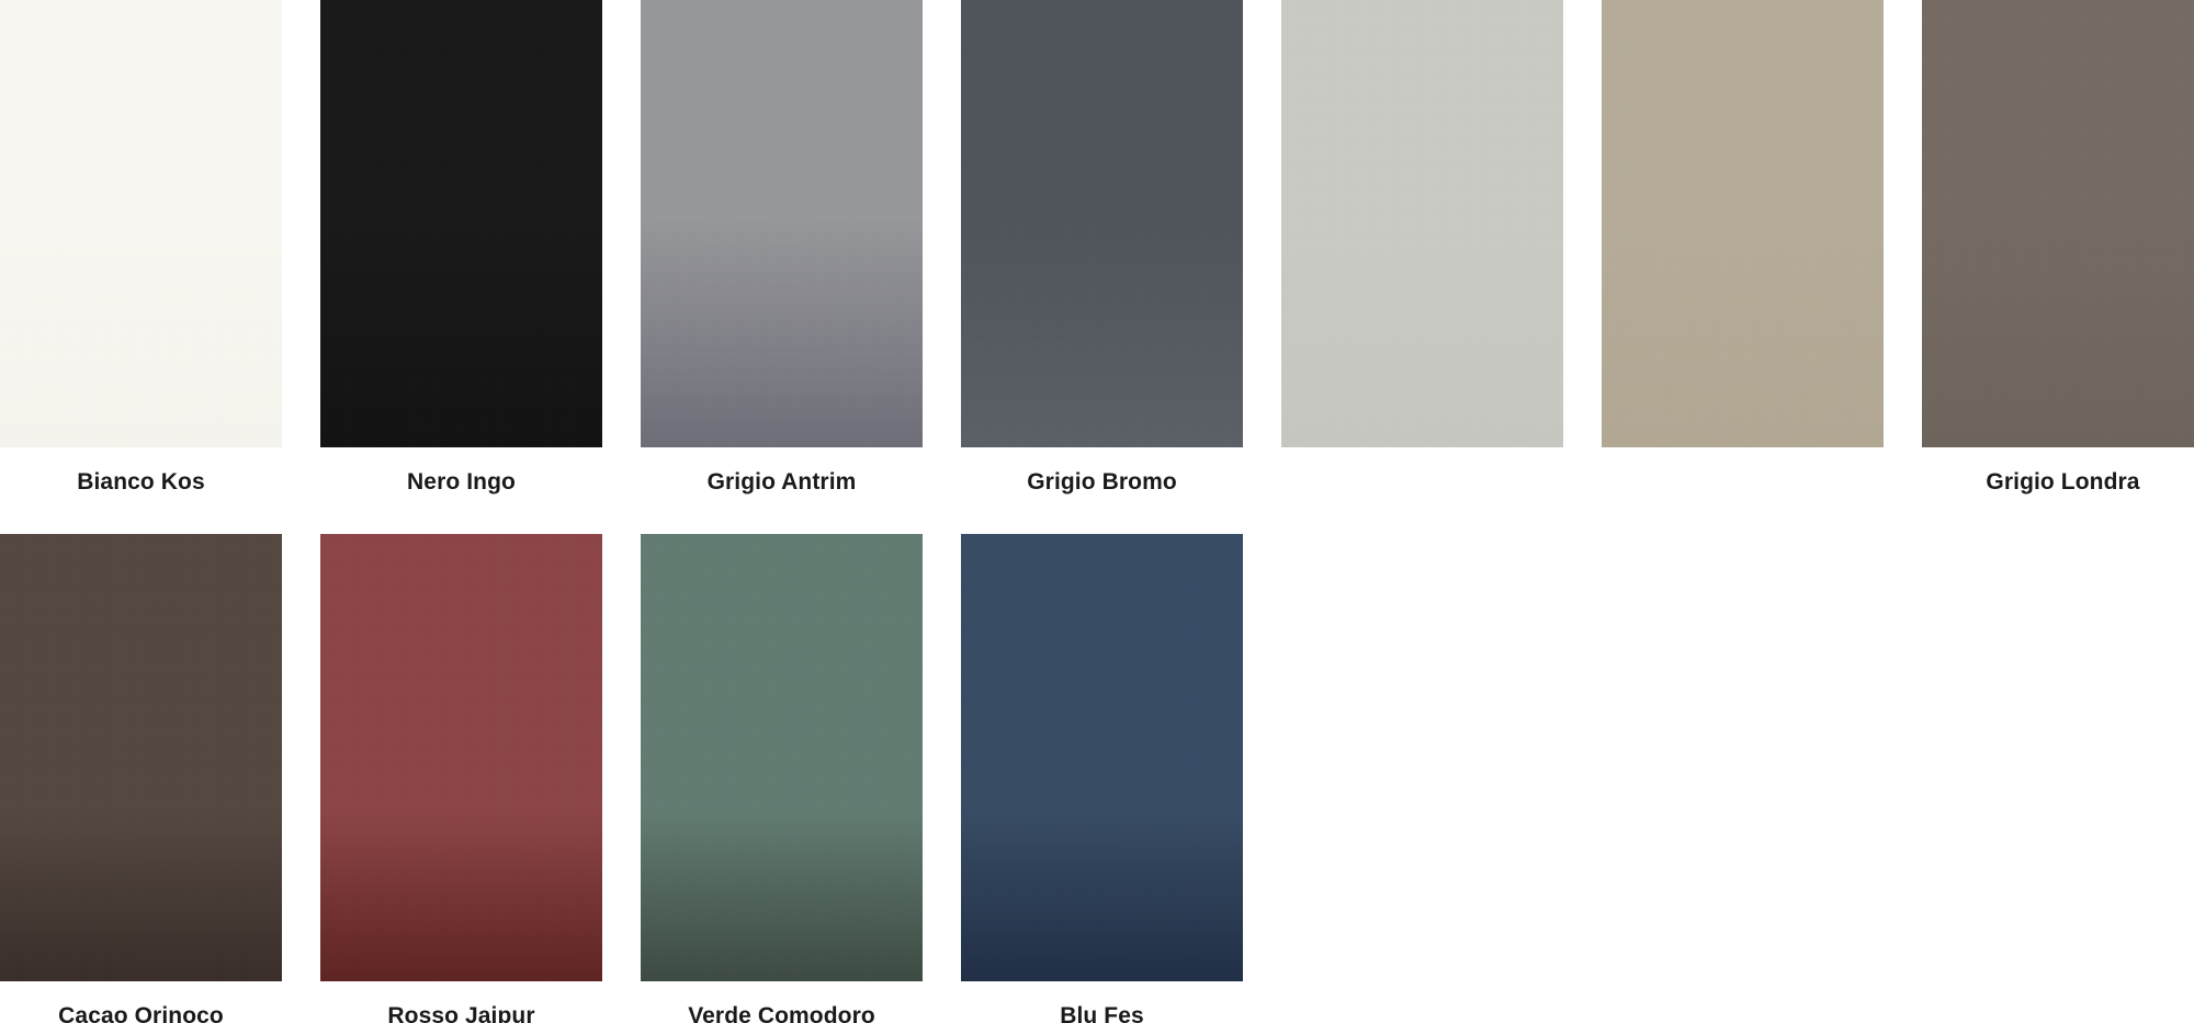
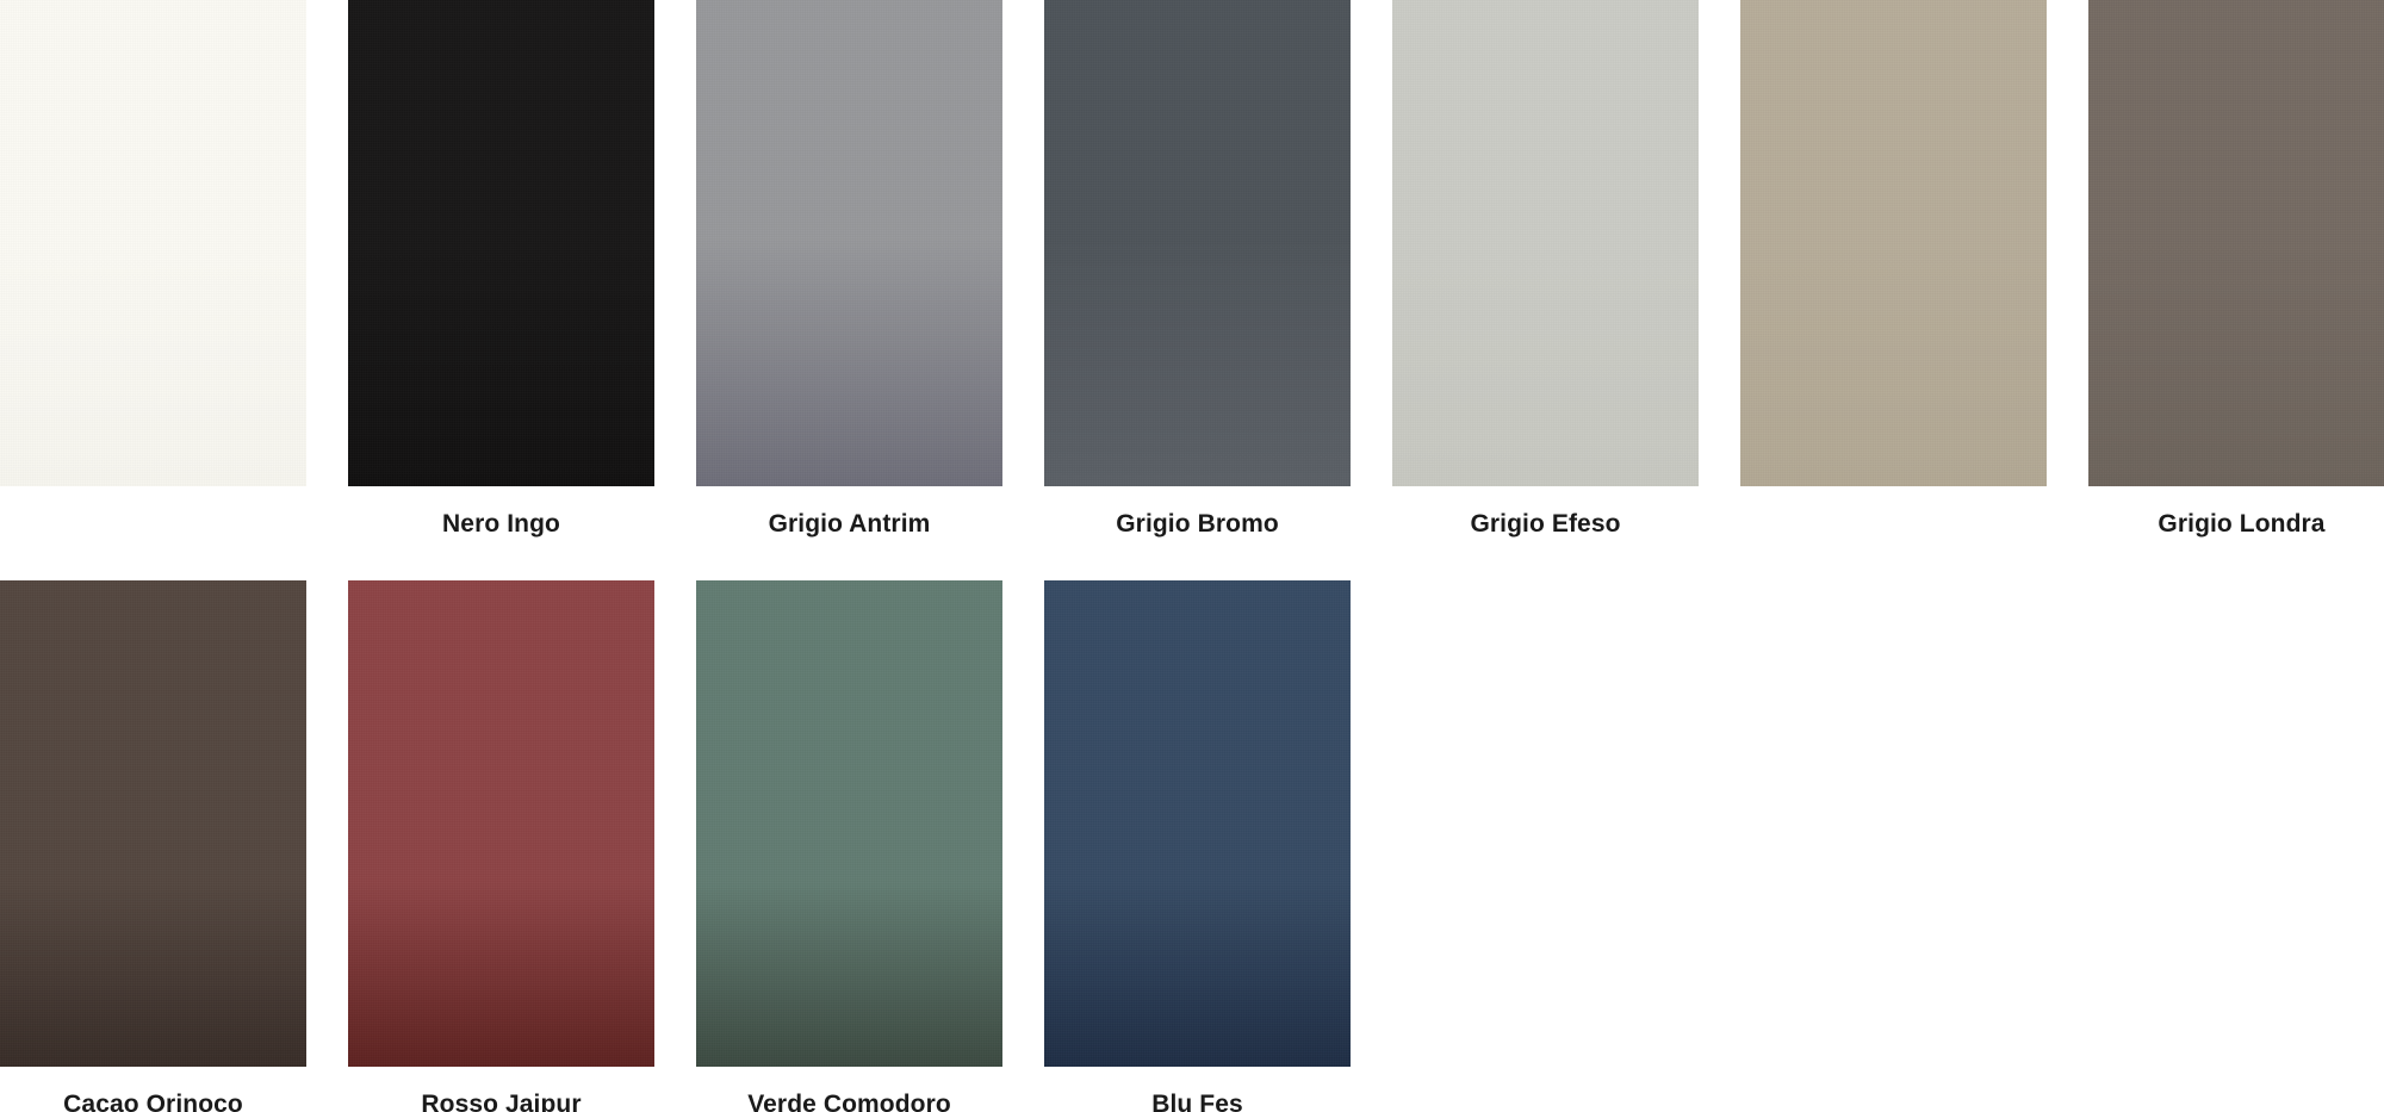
- Bianco Kos
  Nero Ingo
  Grigio Antrim
  Grigio Bromo
+ Grigio Efeso
  Grigio Londra
  Cacao Orinoco
  Rosso Jaipur
  Verde Comodoro
  Blu Fes
